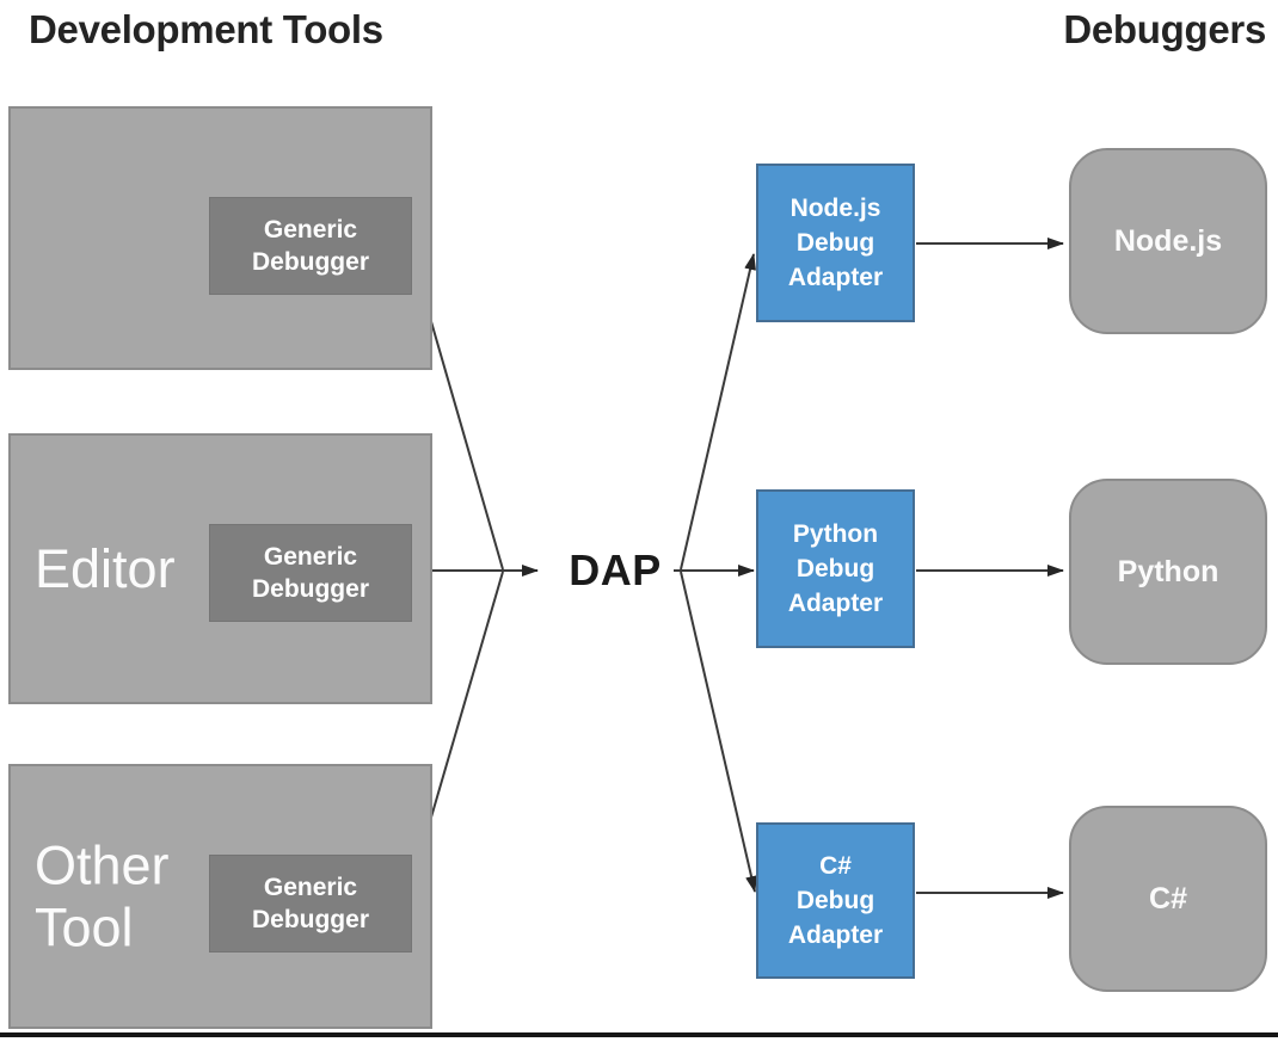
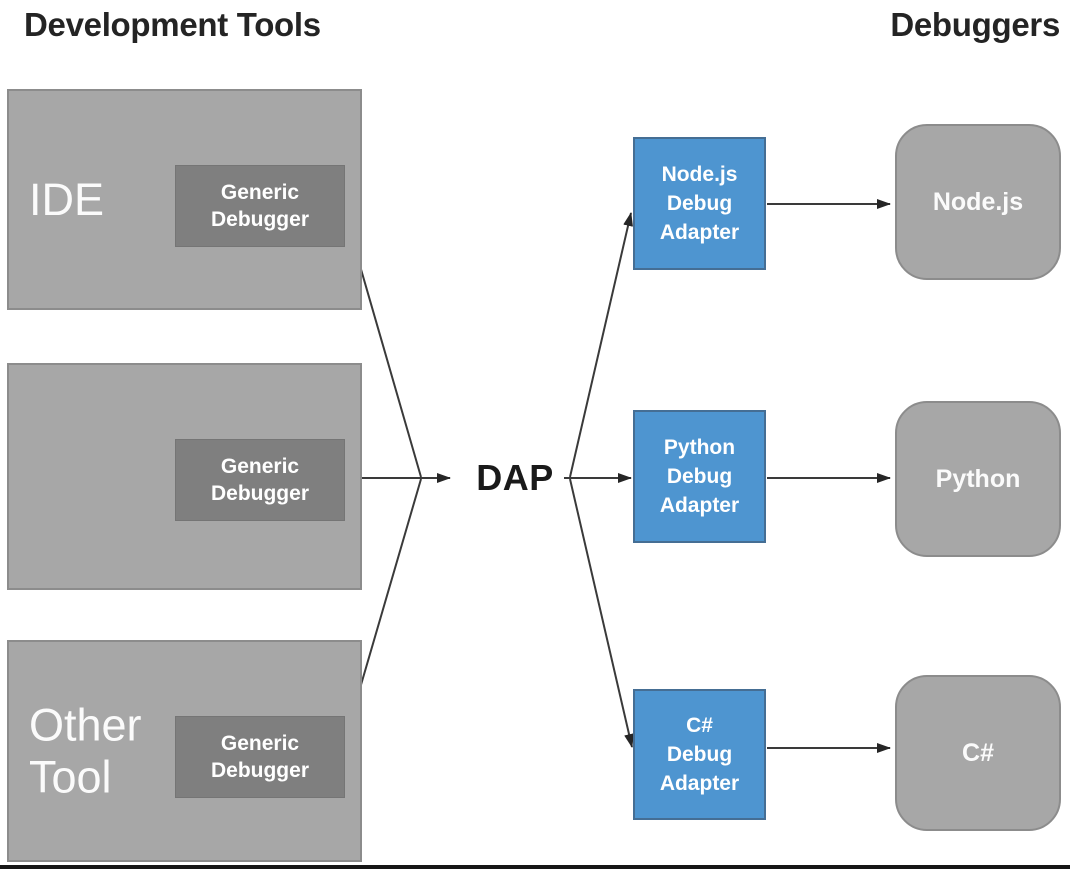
  Development Tools
  Debuggers
+ IDE
  Generic
  Debugger
- Editor
  Generic
  Debugger
  Other Tool
  Generic
  Debugger
  DAP
  Node.js
  Debug
  Adapter
  Python
  Debug
  Adapter
  C#
  Debug
  Adapter
  Node.js
  Python
  C#
